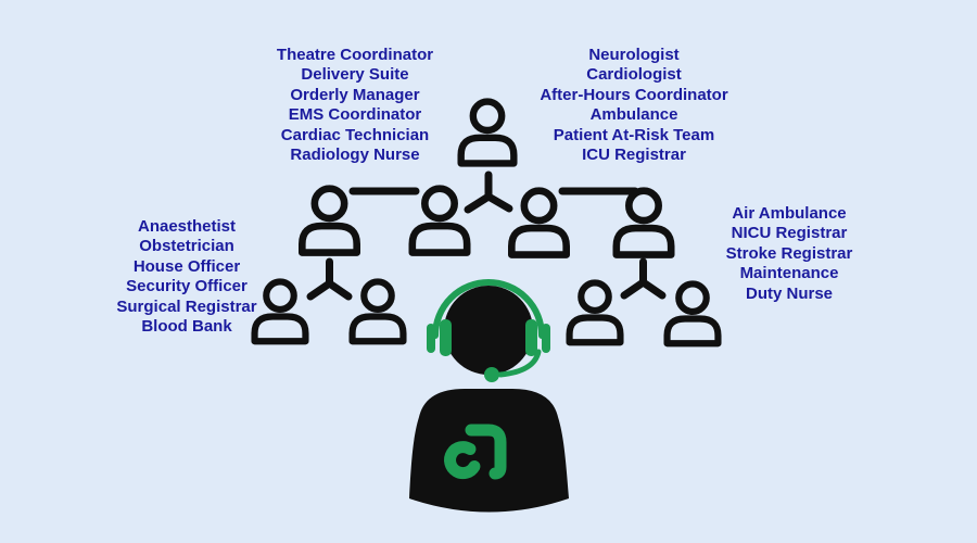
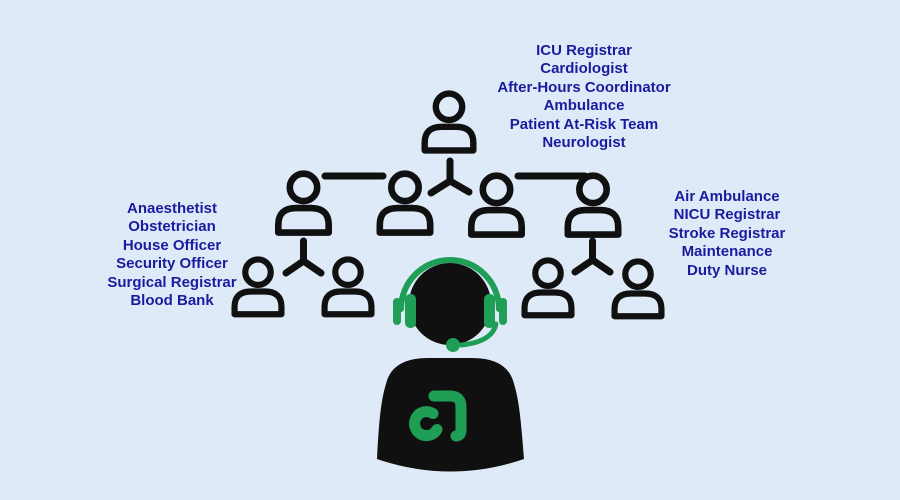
- Theatre Coordinator
- Delivery Suite
- Orderly Manager
- EMS Coordinator
- Cardiac Technician
- Radiology Nurse
- Neurologist
+ ICU Registrar
  Cardiologist
  After-Hours Coordinator
  Ambulance
  Patient At-Risk Team
- ICU Registrar
+ Neurologist
  Anaesthetist
  Obstetrician
  House Officer
  Security Officer
  Surgical Registrar
  Blood Bank
  Air Ambulance
  NICU Registrar
  Stroke Registrar
  Maintenance
  Duty Nurse
